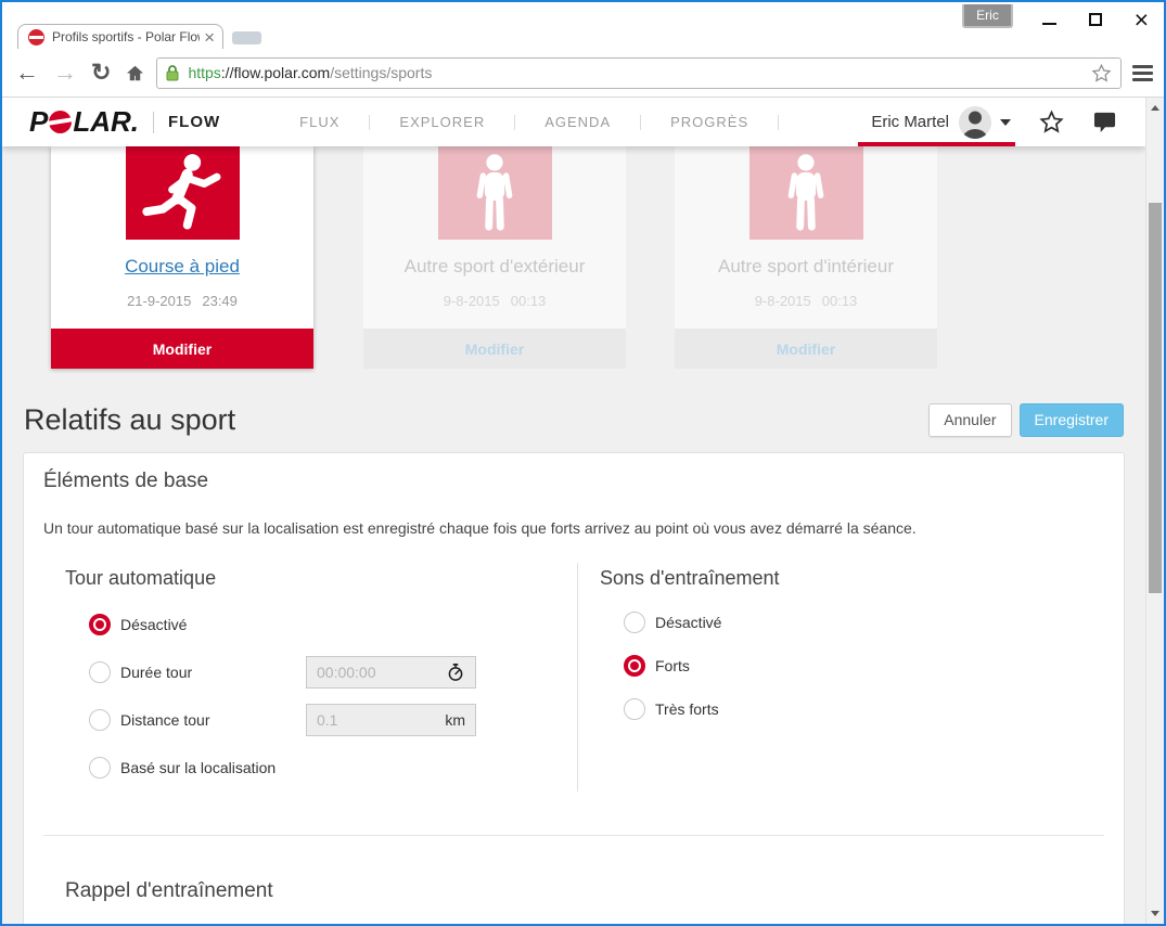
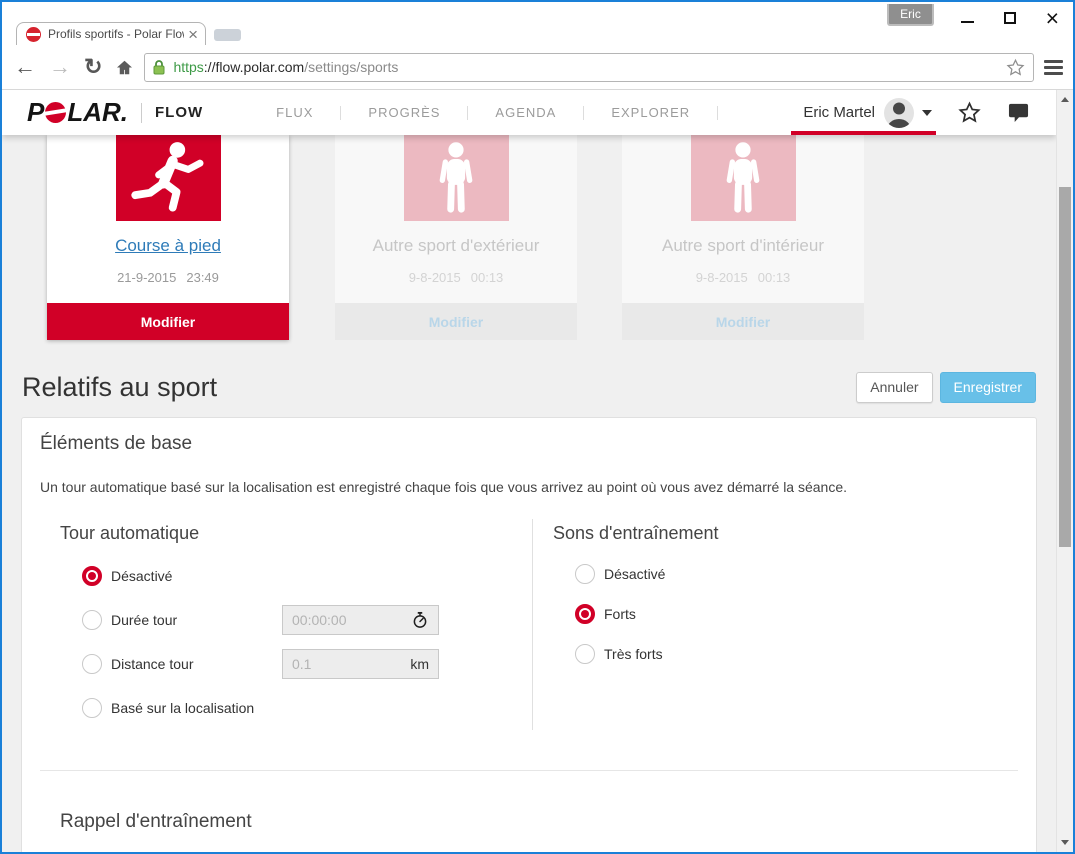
  Profils sportifs - Polar Flo
  Eric
  https://flow.polar.com/settings/sports
  P
  LAR.
  FLOW
  FLUX
- EXPLORER
+ PROGRÈS
  AGENDA
- PROGRÈS
+ EXPLORER
  Eric Martel
  Course à pied
  21-9-2015 23:49
  Modifier
  Autre sport d'extérieur
  9-8-2015 00:13
  Modifier
  Autre sport d'intérieur
  9-8-2015 00:13
  Modifier
  Relatifs au sport
  Annuler
  Enregistrer
  Éléments de base
- Un tour automatique basé sur la localisation est enregistré chaque fois que forts arrivez au point où vous avez démarré la séance.
+ Un tour automatique basé sur la localisation est enregistré chaque fois que vous arrivez au point où vous avez démarré la séance.
  Tour automatique
  Désactivé
  Durée tour
  00:00:00
  Distance tour
  0.1
  km
  Basé sur la localisation
  Sons d'entraînement
  Désactivé
  Forts
  Très forts
  Rappel d'entraînement
